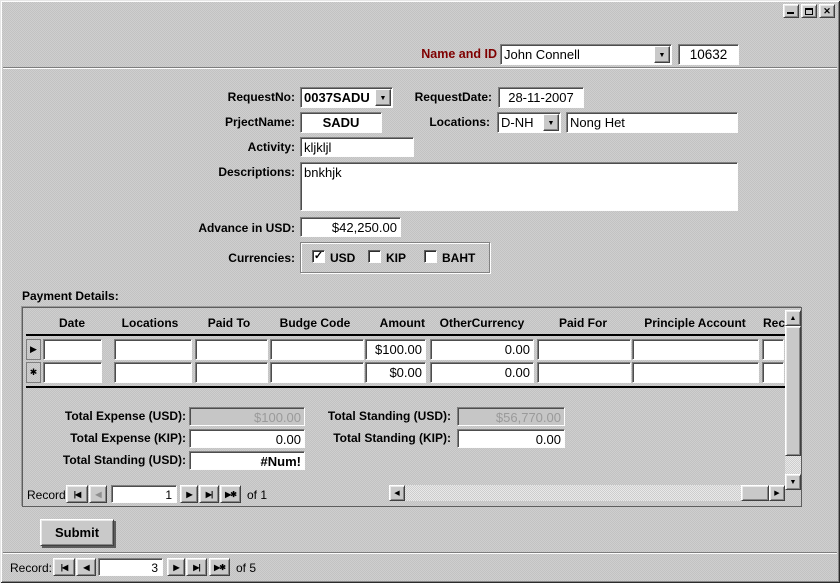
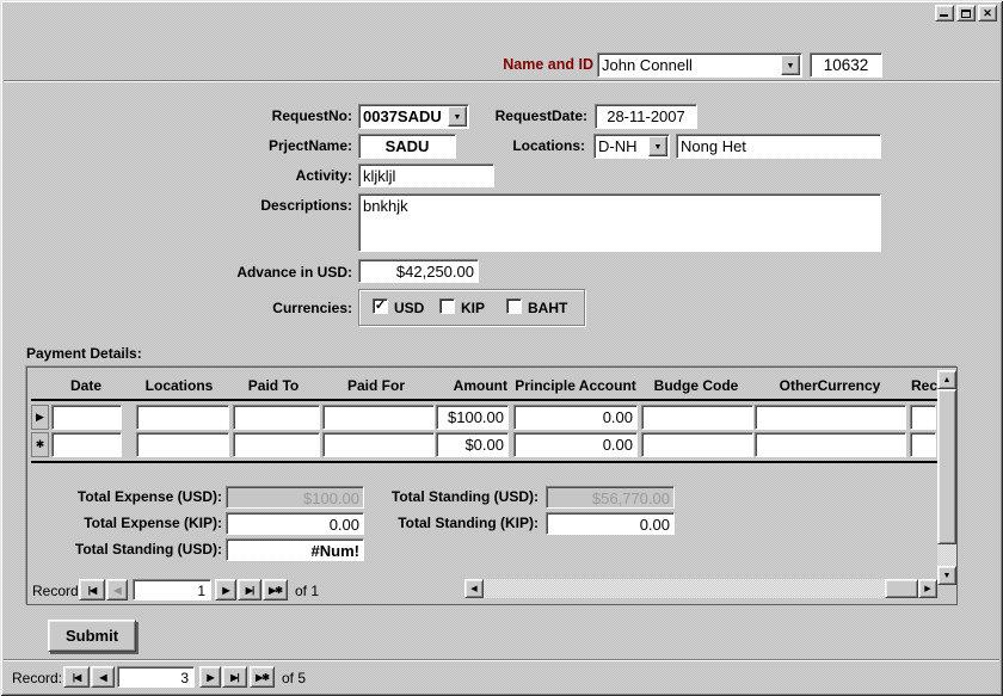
  ✕
  Name and ID
  John Connell
  10632
  RequestNo:
  0037SADU
  RequestDate:
  28-11-2007
  PrjectName:
  SADU
  Locations:
  D-NH
  Nong Het
  Activity:
  kljkljl
  Descriptions:
  bnkhjk
  Advance in USD:
  $42,250.00
  Currencies:
  ✓
  USD
  KIP
  BAHT
  Payment Details:
  Date
  Locations
  Paid To
- Budge Code
+ Paid For
  Amount
- OtherCurrency
+ Principle Account
- Paid For
+ Budge Code
- Principle Account
+ OtherCurrency
  Rec
  ▶
  $100.00
  0.00
  ✱
  $0.00
  0.00
  Total Expense (USD):
  $100.00
  Total Standing (USD):
  $56,770.00
  Total Expense (KIP):
  0.00
  Total Standing (KIP):
  0.00
  Total Standing (USD):
  #Num!
  Record
  |◀
  ◀
  1
  ▶
  ▶|
  ▶✱
  of 1
  Submit
  Record:
  |◀
  ◀
  3
  ▶
  ▶|
  ▶✱
  of 5
